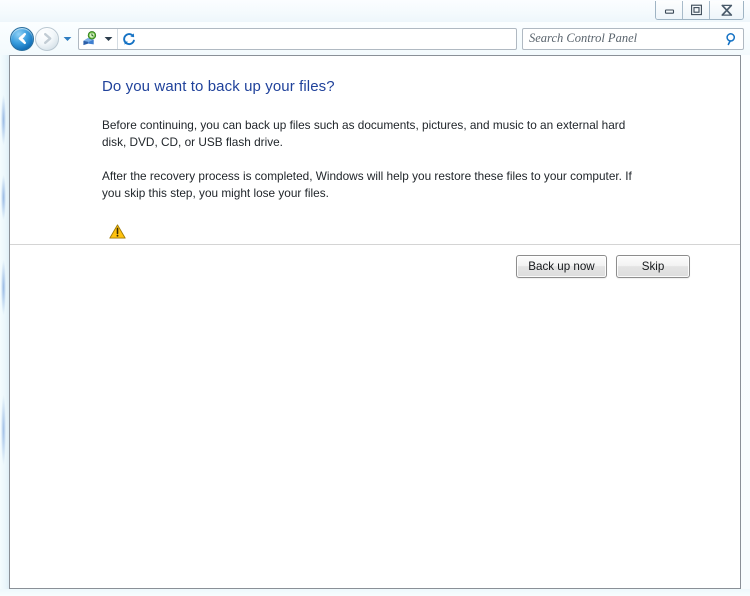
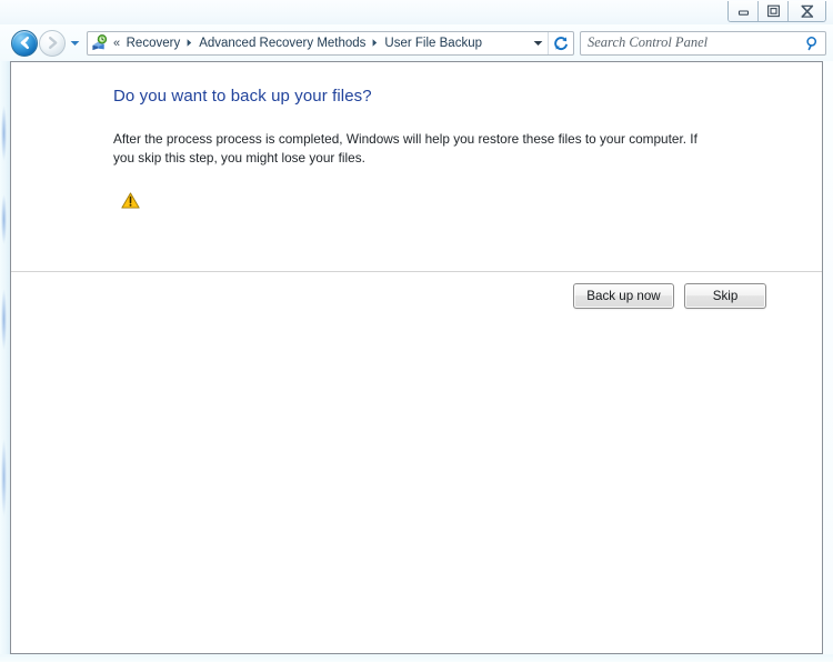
+ «
+ Recovery
+ Advanced Recovery Methods
+ User File Backup
  Search Control Panel
  Do you want to back up your files?
- Before continuing, you can back up files such as documents, pictures, and music to an external hard disk, DVD, CD, or USB flash drive.
- After the recovery process is completed, Windows will help you restore these files to your computer. If you skip this step, you might lose your files.
+ After the process process is completed, Windows will help you restore these files to your computer. If you skip this step, you might lose your files.
  Back up now
  Skip
